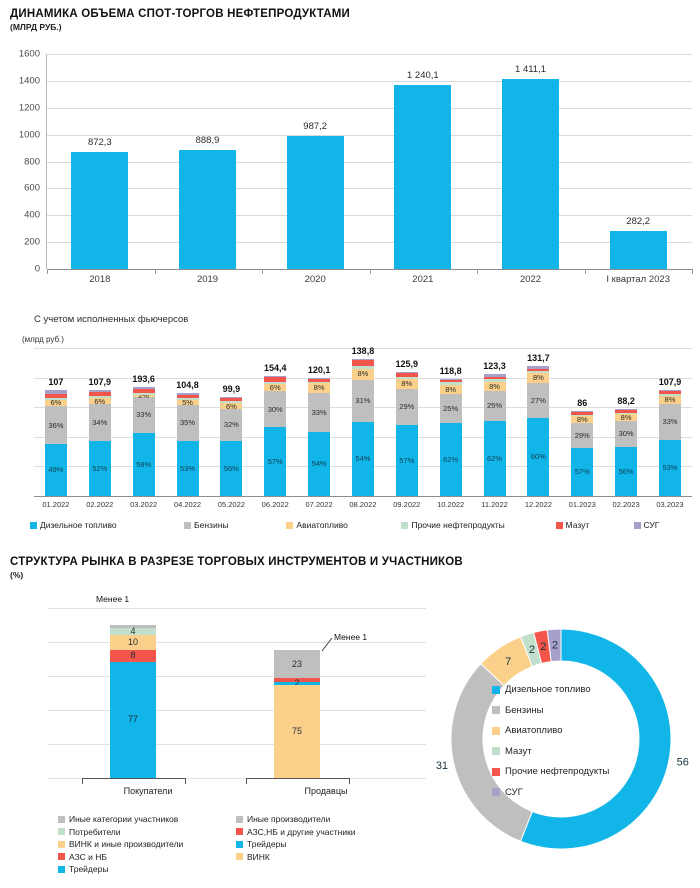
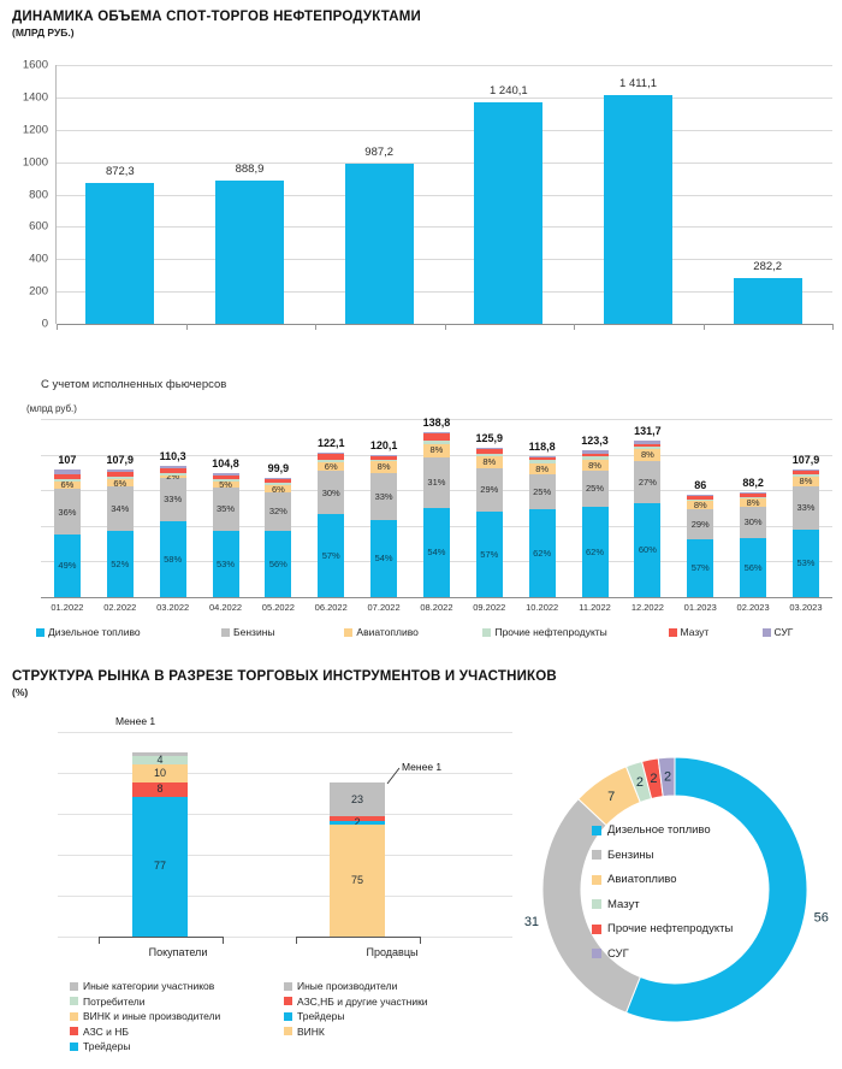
  ДИНАМИКА ОБЪЕМА СПОТ-ТОРГОВ НЕФТЕПРОДУКТАМИ
  (МЛРД РУБ.)
  0
  200
  400
  600
  800
  1000
  1200
  1400
  1600
  872,3
  888,9
  987,2
  1 240,1
  1 411,1
  282,2
- 2018
- 2019
- 2020
- 2021
- 2022
- I квартал 2023
  С учетом исполненных фьючерсов
  (млрд руб.)
  107
  49%
  36%
  6%
  107,9
  52%
  34%
  6%
- 193,6
+ 110,3
  58%
  33%
  2%
  104,8
  53%
  35%
  5%
  99,9
  56%
  32%
  6%
- 154,4
+ 122,1
  57%
  30%
  6%
  120,1
  54%
  33%
  8%
  138,8
  54%
  31%
  8%
  125,9
  57%
  29%
  8%
  118,8
  62%
  25%
  8%
  123,3
  62%
  25%
  8%
  131,7
  60%
  27%
  8%
  86
  57%
  29%
  8%
  88,2
  56%
  30%
  8%
  107,9
  53%
  33%
  8%
  01.2022
  02.2022
  03.2022
  04.2022
  05.2022
  06.2022
  07.2022
  08.2022
  09.2022
  10.2022
  11.2022
  12.2022
  01.2023
  02.2023
  03.2023
  Дизельное топливо
  Бензины
  Авиатопливо
  Прочие нефтепродукты
  Мазут
  СУГ
  СТРУКТУРА РЫНКА В РАЗРЕЗЕ ТОРГОВЫХ ИНСТРУМЕНТОВ И УЧАСТНИКОВ
  (%)
  4
  10
  8
  77
  Покупатели
  Менее 1
  23
  2
  75
  Продавцы
  Менее 1
  Иные категории участников
  Потребители
  ВИНК и иные производители
  АЗС и НБ
  Трейдеры
  Иные производители
  АЗС,НБ и другие участники
  Трейдеры
  ВИНК
  56
  31
  7
  2
  2
  2
  Дизельное топливо
  Бензины
  Авиатопливо
  Мазут
  Прочие нефтепродукты
  СУГ
